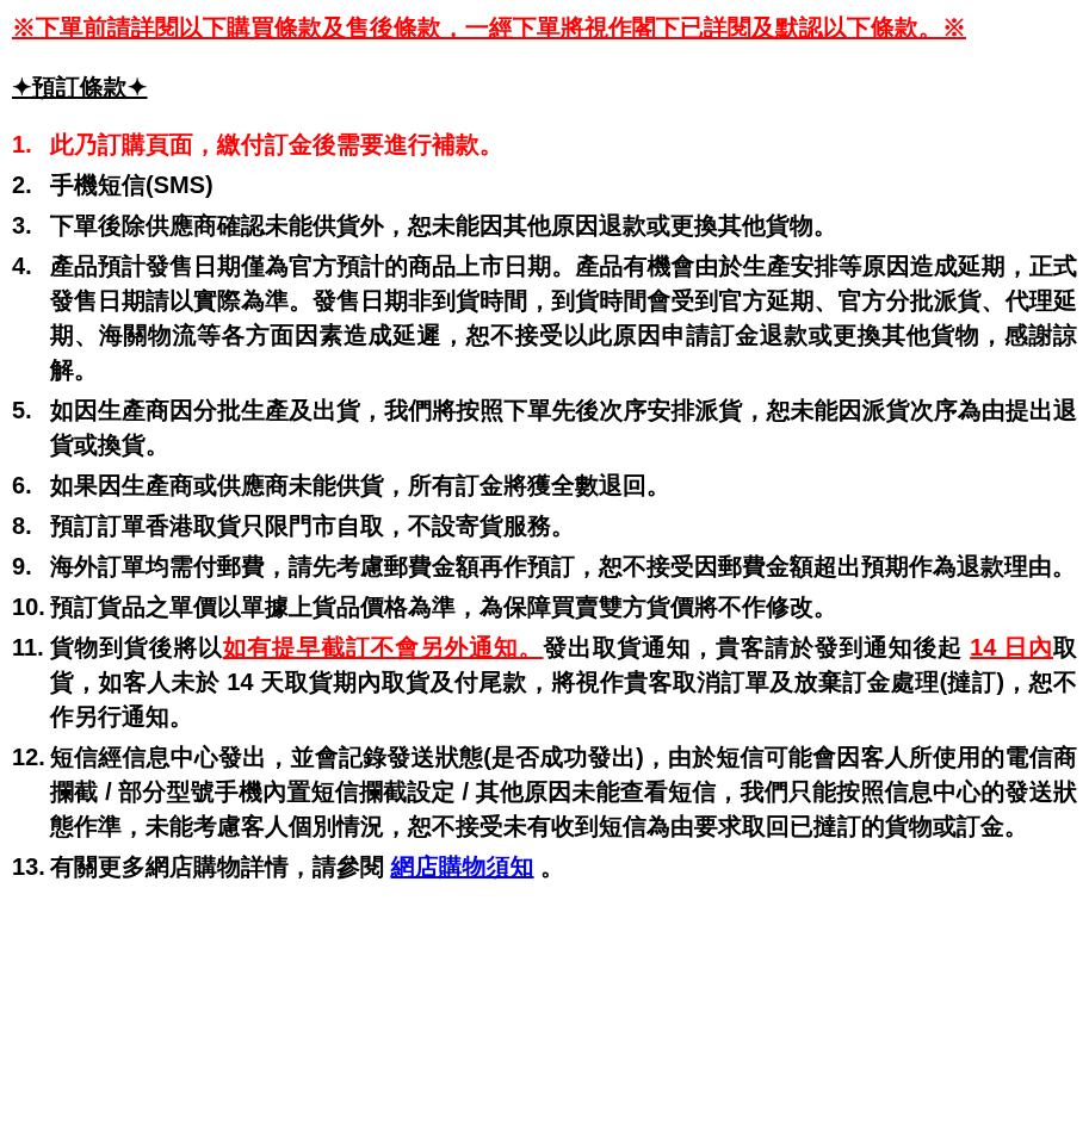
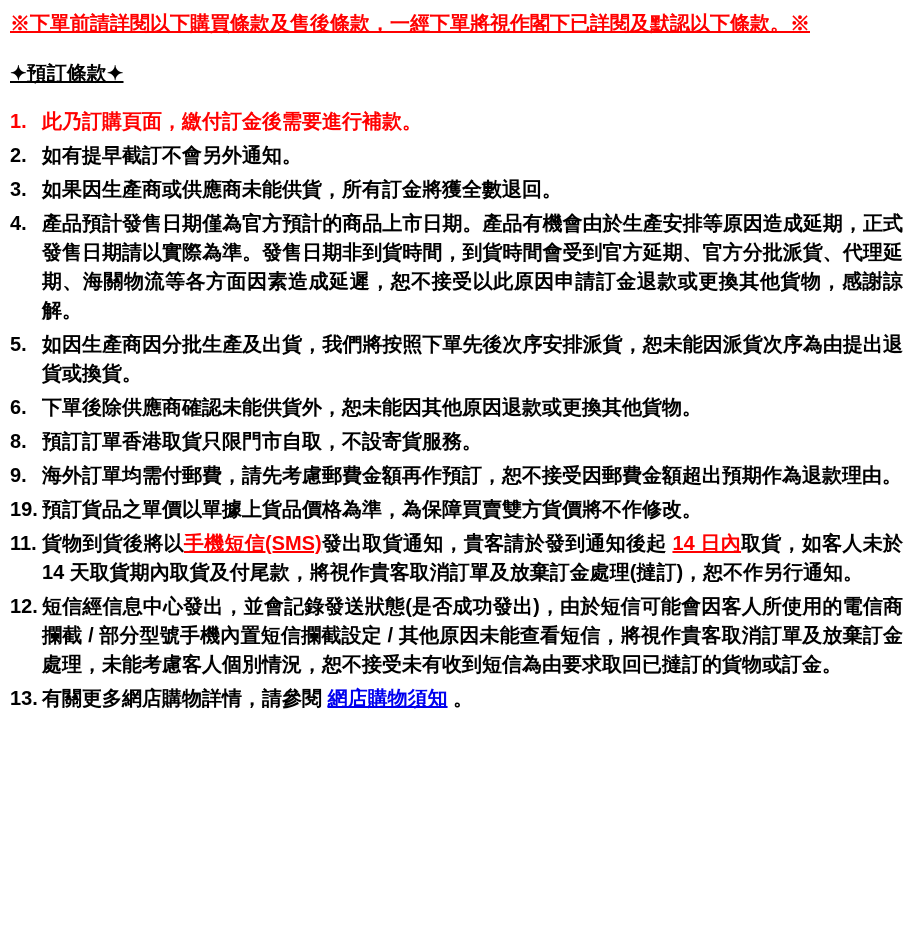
  ※下單前請詳閱以下購買條款及售後條款，一經下單將視作閣下已詳閱及默認以下條款。※
  ✦預訂條款✦
  1.
  此乃訂購頁面，繳付訂金後需要進行補款。
  2.
- 手機短信(SMS)
+ 如有提早截訂不會另外通知。
  3.
- 下單後除供應商確認未能供貨外，恕未能因其他原因退款或更換其他貨物。
+ 如果因生產商或供應商未能供貨，所有訂金將獲全數退回。
  4.
  產品預計發售日期僅為官方預計的商品上市日期。產品有機會由於生產安排等原因造成延期，正式發售日期請以實際為準。發售日期非到貨時間，到貨時間會受到官方延期、官方分批派貨、代理延期、海關物流等各方面因素造成延遲，恕不接受以此原因申請訂金退款或更換其他貨物，感謝諒解。
  5.
  如因生產商因分批生產及出貨，我們將按照下單先後次序安排派貨，恕未能因派貨次序為由提出退貨或換貨。
  6.
- 如果因生產商或供應商未能供貨，所有訂金將獲全數退回。
+ 下單後除供應商確認未能供貨外，恕未能因其他原因退款或更換其他貨物。
  8.
  預訂訂單香港取貨只限門市自取，不設寄貨服務。
  9.
  海外訂單均需付郵費，請先考慮郵費金額再作預訂，恕不接受因郵費金額超出預期作為退款理由。
- 10.
+ 19.
  預訂貨品之單價以單據上貨品價格為準，為保障買賣雙方貨價將不作修改。
  11.
- 貨物到貨後將以如有提早截訂不會另外通知。發出取貨通知，貴客請於發到通知後起 14 日內取貨，如客人未於 14 天取貨期內取貨及付尾款，將視作貴客取消訂單及放棄訂金處理(撻訂)，恕不作另行通知。
+ 貨物到貨後將以手機短信(SMS)發出取貨通知，貴客請於發到通知後起 14 日內取貨，如客人未於 14 天取貨期內取貨及付尾款，將視作貴客取消訂單及放棄訂金處理(撻訂)，恕不作另行通知。
  12.
- 短信經信息中心發出，並會記錄發送狀態(是否成功發出)，由於短信可能會因客人所使用的電信商攔截 / 部分型號手機內置短信攔截設定 / 其他原因未能查看短信，我們只能按照信息中心的發送狀態作準，未能考慮客人個別情況，恕不接受未有收到短信為由要求取回已撻訂的貨物或訂金。
+ 短信經信息中心發出，並會記錄發送狀態(是否成功發出)，由於短信可能會因客人所使用的電信商攔截 / 部分型號手機內置短信攔截設定 / 其他原因未能查看短信，將視作貴客取消訂單及放棄訂金處理，未能考慮客人個別情況，恕不接受未有收到短信為由要求取回已撻訂的貨物或訂金。
  13.
  有關更多網店購物詳情，請參閱 網店購物須知 。
